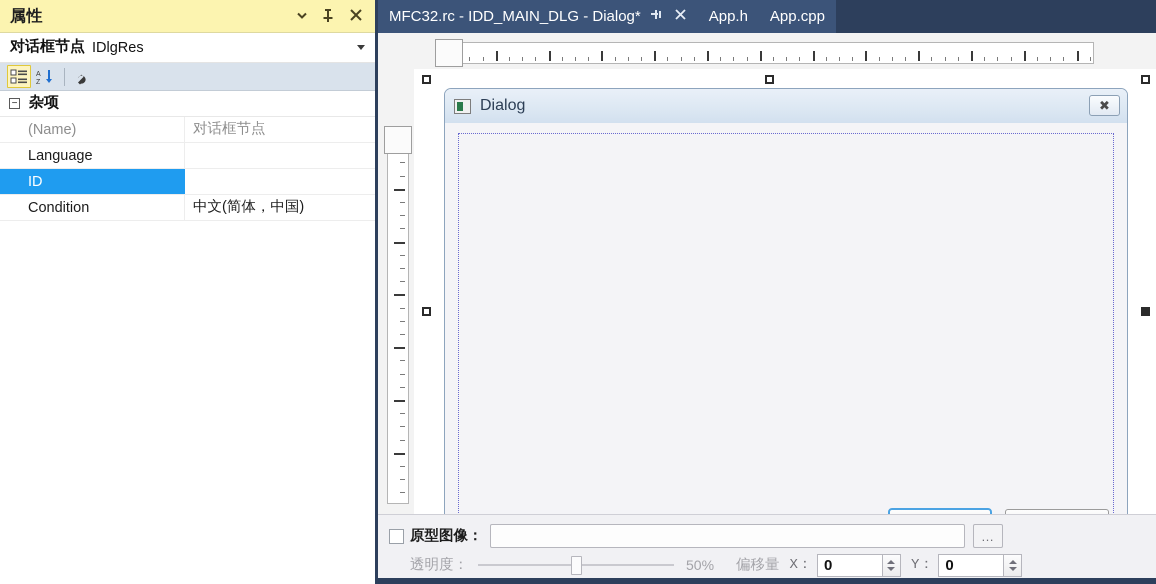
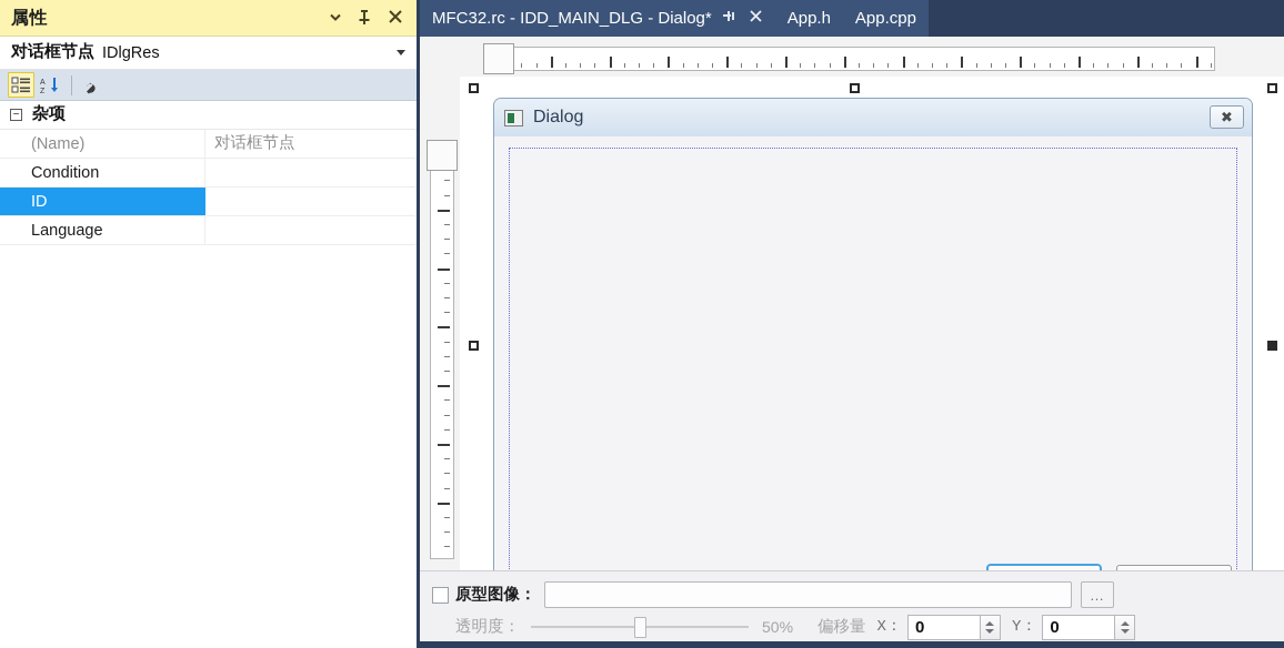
  属性
  对话框节点
  IDlgRes
  −
  杂项
  (Name)
  对话框节点
- Language
+ Condition
  ID
- Condition
+ Language
- 中文(简体，中国)
  MFC32.rc - IDD_MAIN_DLG - Dialog*
  App.h
  App.cpp
  Dialog
  ✖
  原型图像：
  …
  透明度：
  50%
  偏移量
  X：
  0
  Y：
  0
